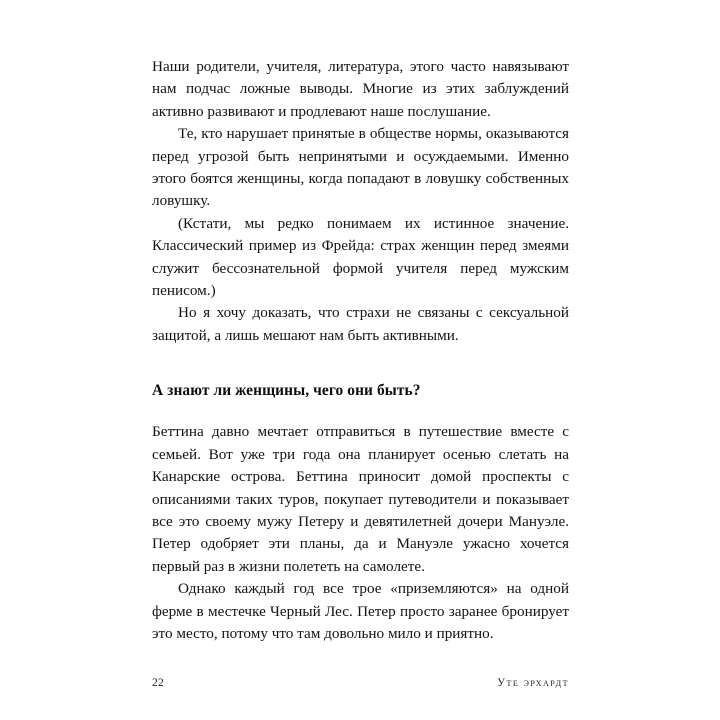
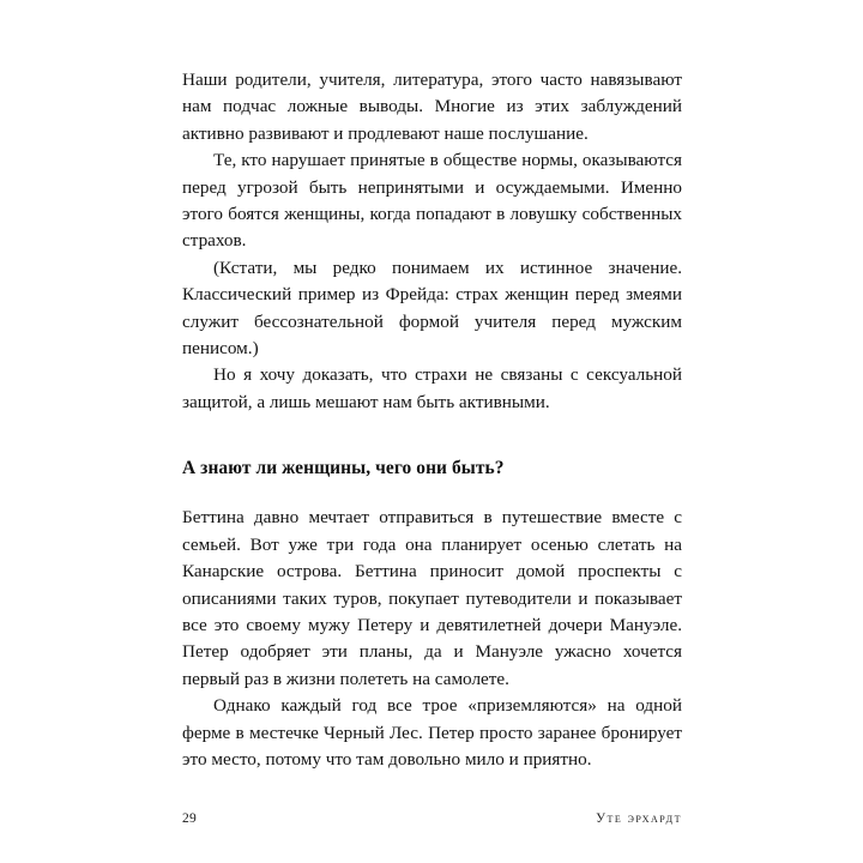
  Наши родители, учителя, литература, этого часто навязывают нам подчас ложные выводы. Многие из этих заблуждений активно развивают и продлевают наше послушание.
- Те, кто нарушает принятые в обществе нормы, оказываются перед угрозой быть непринятыми и осуждаемыми. Именно этого боятся женщины, когда попадают в ловушку собственных ловушку.
+ Те, кто нарушает принятые в обществе нормы, оказываются перед угрозой быть непринятыми и осуждаемыми. Именно этого боятся женщины, когда попадают в ловушку собственных страхов.
  (Кстати, мы редко понимаем их истинное значение. Классический пример из Фрейда: страх женщин перед змеями служит бессознательной формой учителя перед мужским пенисом.)
  Но я хочу доказать, что страхи не связаны с сексуальной защитой, а лишь мешают нам быть активными.
  А знают ли женщины, чего они быть?
  Беттина давно мечтает отправиться в путешествие вместе с семьей. Вот уже три года она планирует осенью слетать на Канарские острова. Беттина приносит домой проспекты с описаниями таких туров, покупает путеводители и показывает все это своему мужу Петеру и девятилетней дочери Мануэле. Петер одобряет эти планы, да и Мануэле ужасно хочется первый раз в жизни полететь на самолете.
  Однако каждый год все трое «приземляются» на одной ферме в местечке Черный Лес. Петер просто заранее бронирует это место, потому что там довольно мило и приятно.
- 22
+ 29
  уте эрхардт
